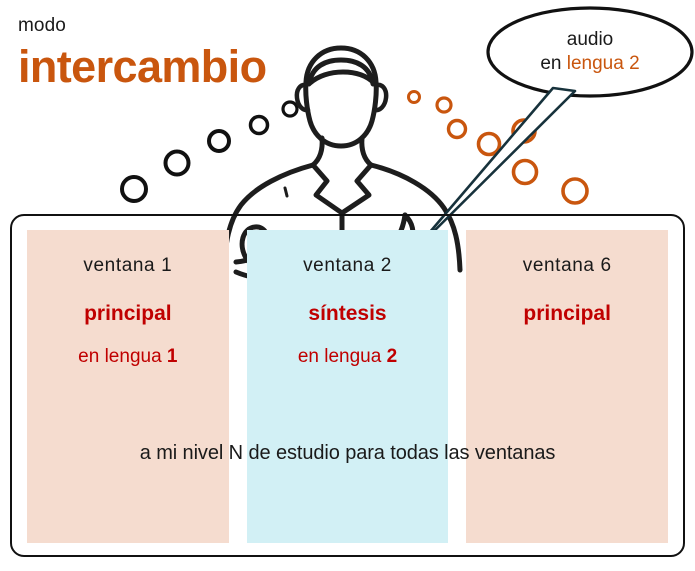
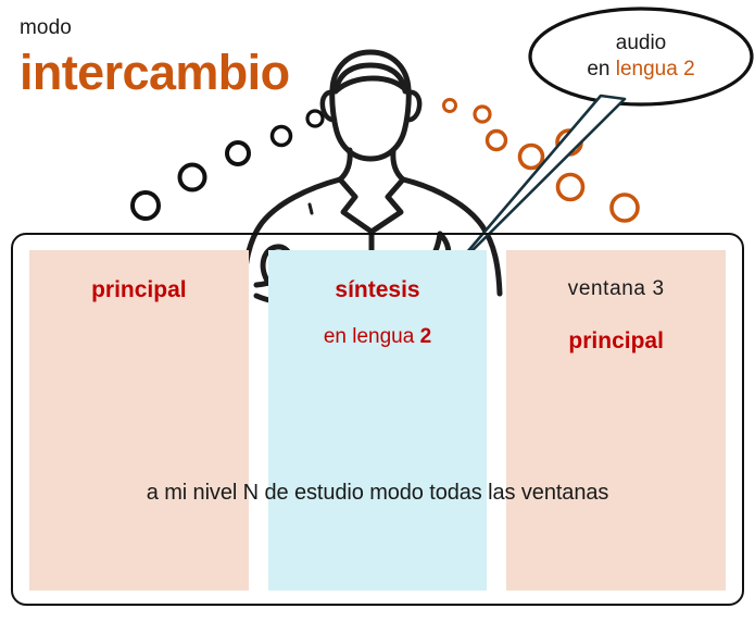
  modo
  intercambio
  audio
  en lengua 2
- ventana 1
  principal
- en lengua 1
- ventana 2
  síntesis
  en lengua 2
- ventana 6
+ ventana 3
  principal
- a mi nivel N de estudio para todas las ventanas
+ a mi nivel N de estudio modo todas las ventanas
